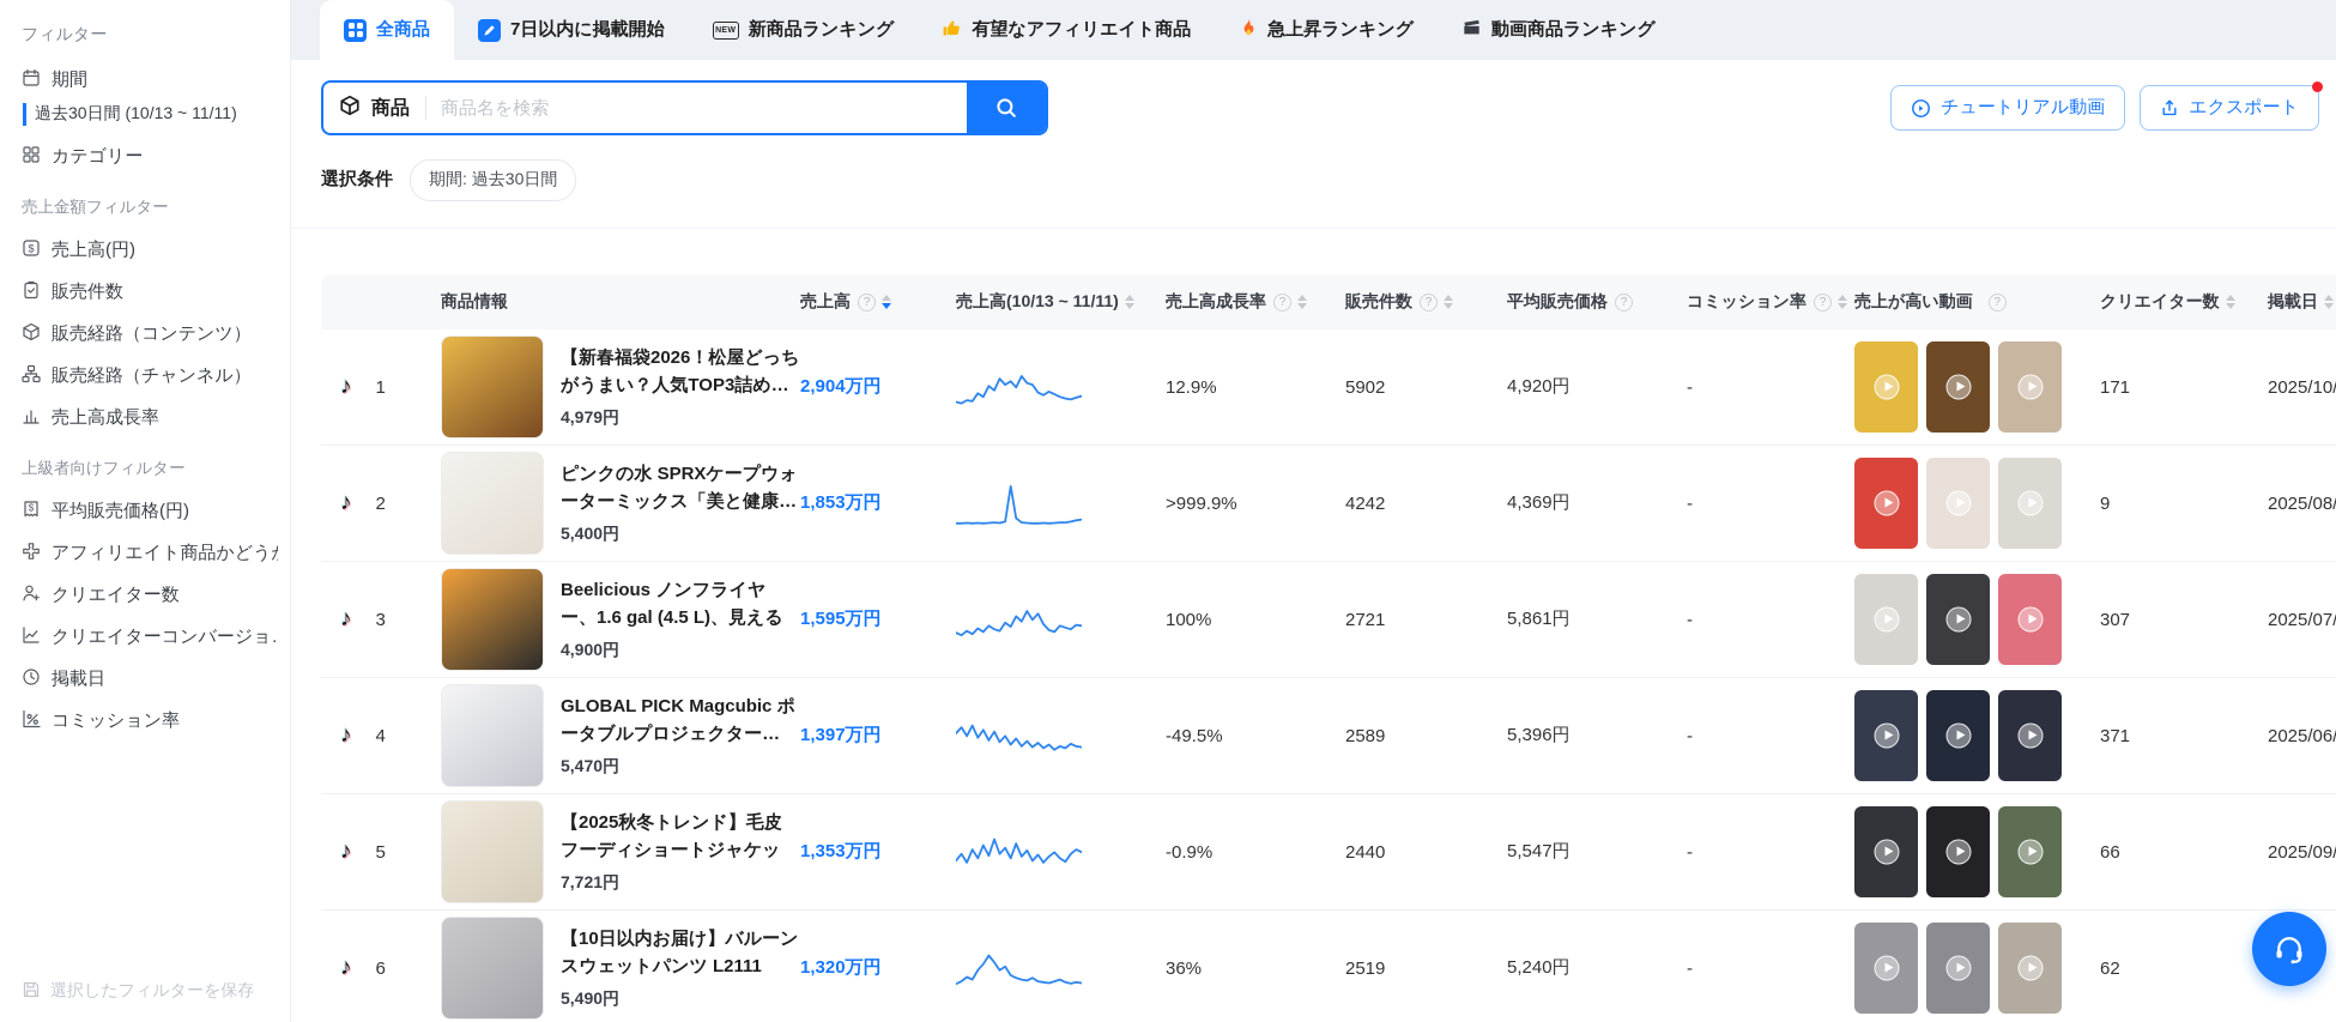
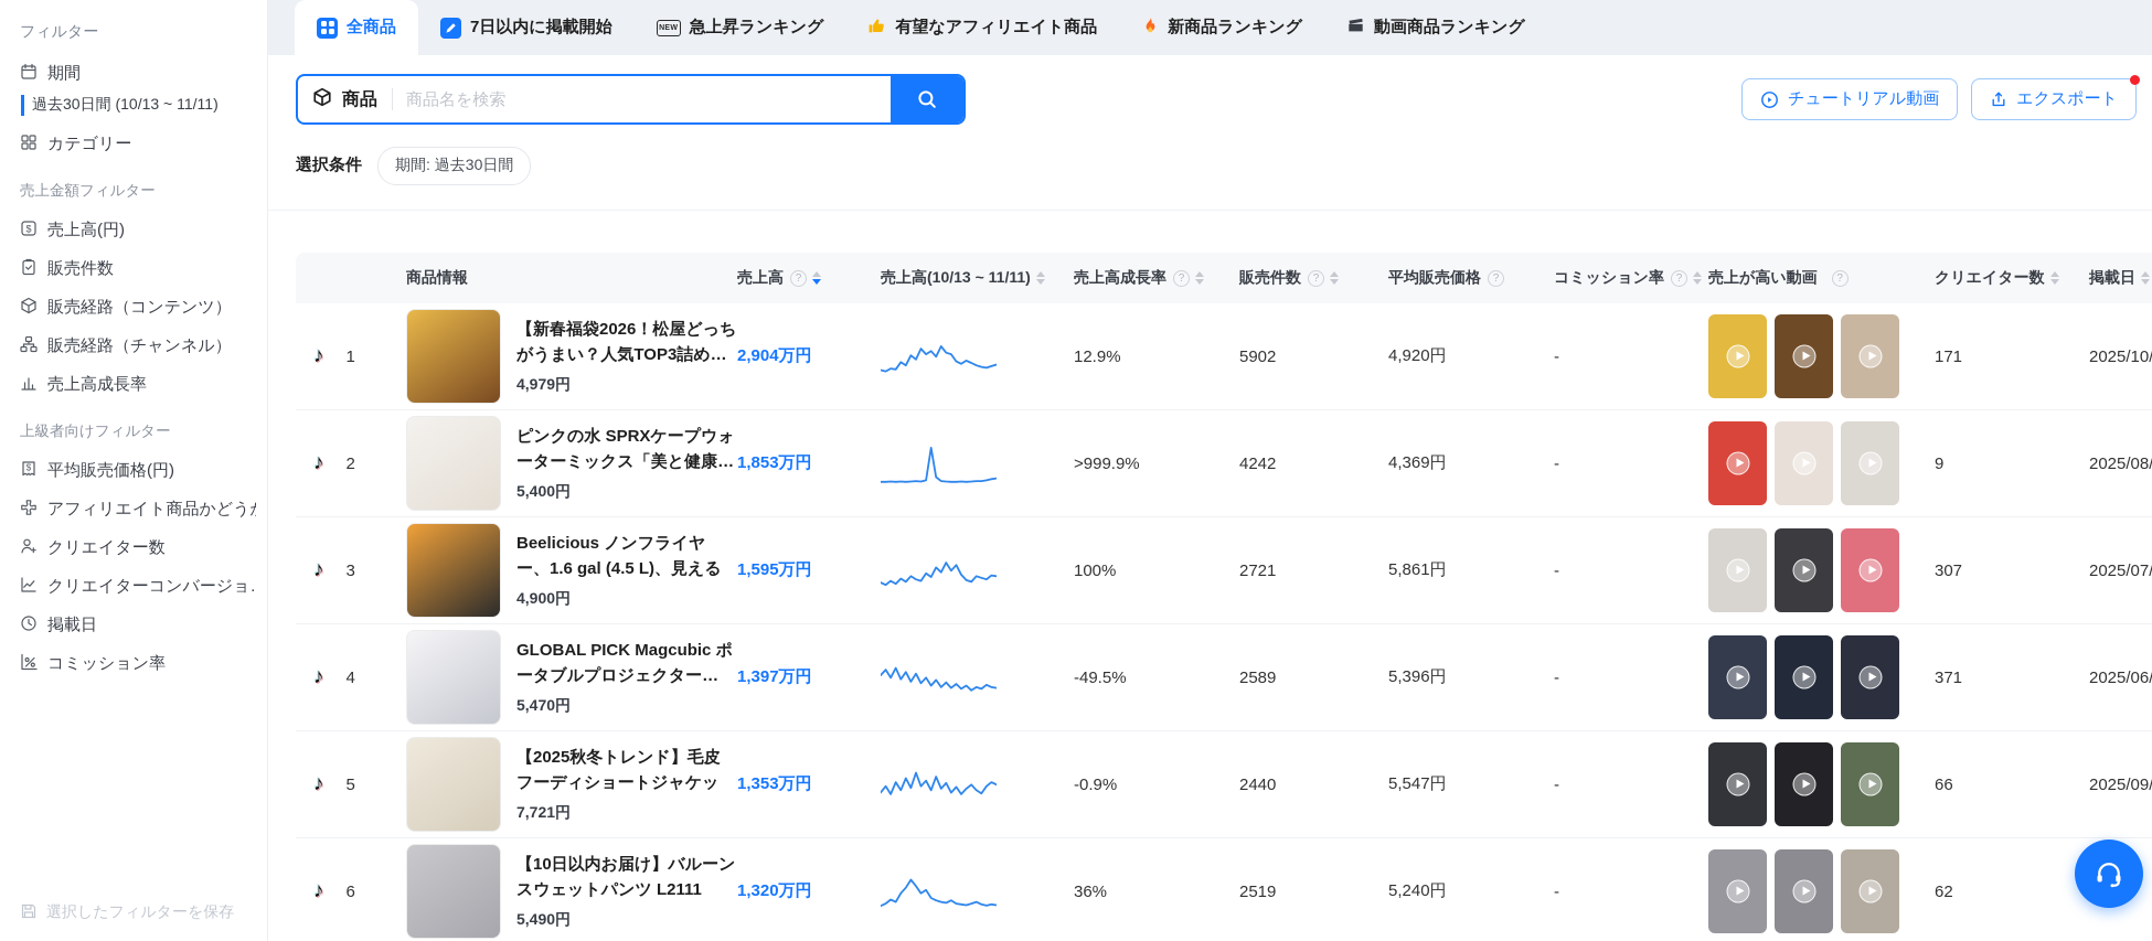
  フィルター
  期間
  過去30日間 (10/13 ~ 11/11)
  カテゴリー
  売上金額フィルター
  $
  売上高(円)
  販売件数
  販売経路（コンテンツ）
  販売経路（チャンネル）
  売上高成長率
  上級者向けフィルター
  $
  平均販売価格(円)
  アフィリエイト商品かどう
  クリエイター数
  クリエイターコンバージョ
  掲載日
  コミッション率
  選択したフィルターを保存
  全商品
  7日以内に掲載開始
- 新商品ランキング
+ 急上昇ランキング
  有望なアフィリエイト商品
- 急上昇ランキング
+ 新商品ランキング
  動画商品ランキング
  商品
  商品名を検索
  チュートリアル動画
  エクスポート
  選択条件
  期間: 過去30日間
  商品情報
  売上高
  ?
  売上高(10/13 ~ 11/11)
  売上高成長率
  ?
  販売件数
  ?
  平均販売価格
  ?
  コミッション率
  ?
  売上が高い動画
  ?
  クリエイター数
  掲載日
  ♪
  1
  【新春福袋2026！松屋どっちがうまい？人気TOP3詰め…
  4,979円
  2,904万円
  12.9%
  5902
  4,920円
  -
  171
  2025/10/
  ♪
  2
  ピンクの水 SPRXケープウォーターミックス「美と健康…
  5,400円
  1,853万円
  >999.9%
  4242
  4,369円
  -
  9
  2025/08/
  ♪
  3
  Beelicious ノンフライヤー、1.6 gal (4.5 L)、見える
  4,900円
  1,595万円
  100%
  2721
  5,861円
  -
  307
  2025/07/
  ♪
  4
  GLOBAL PICK Magcubic ポータブルプロジェクター…
  5,470円
  1,397万円
  -49.5%
  2589
  5,396円
  -
  371
  2025/06/
  ♪
  5
  【2025秋冬トレンド】毛皮フーディショートジャケッ
  7,721円
  1,353万円
  -0.9%
  2440
  5,547円
  -
  66
  2025/09/
  ♪
  6
  【10日以内お届け】バルーンスウェットパンツ L2111
  5,490円
  1,320万円
  36%
  2519
  5,240円
  -
  62
